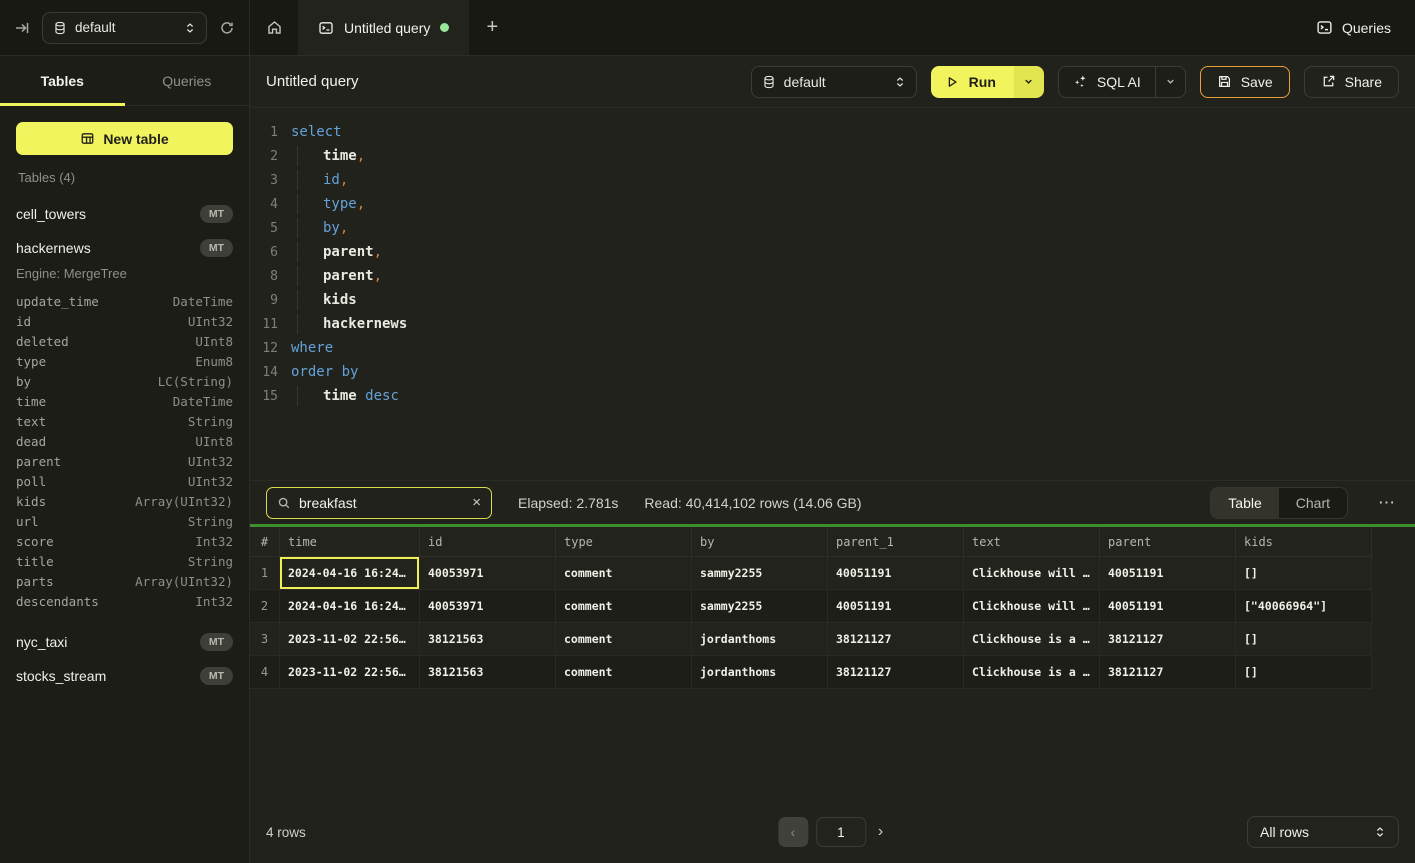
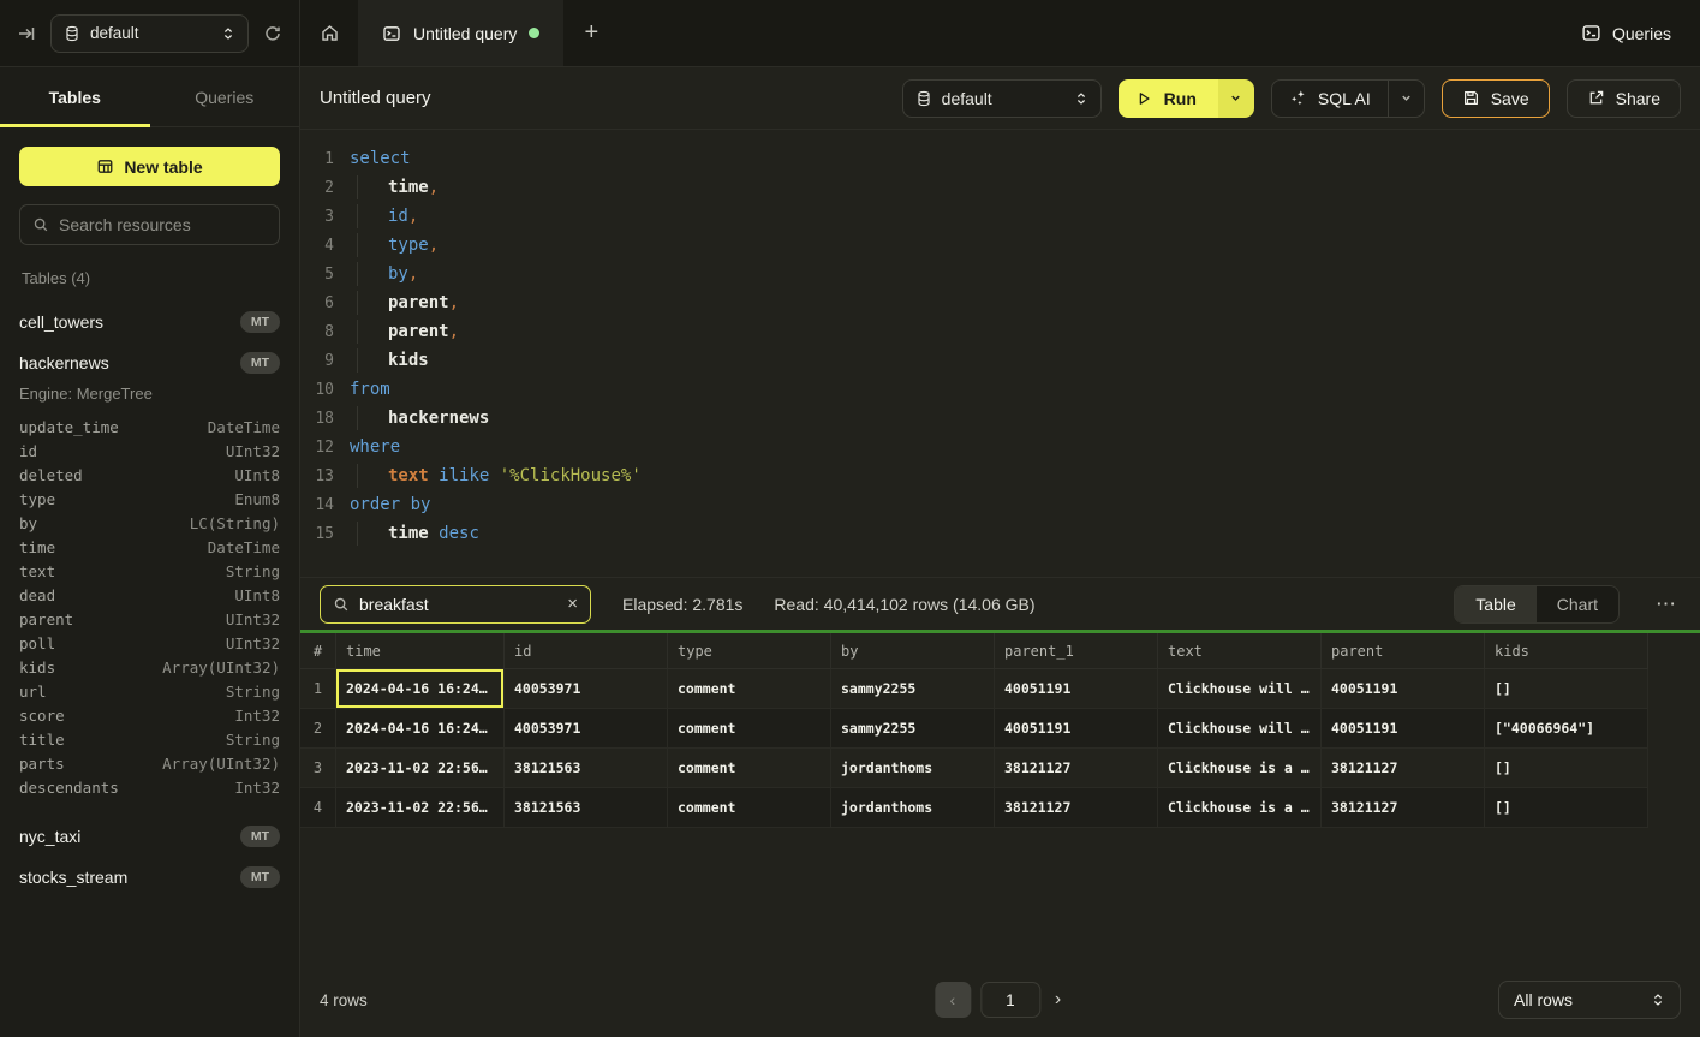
  default
  Untitled query
  +
  Queries
  Tables
  Queries
  New table
+ Search resources
  Tables (4)
  cell_towers
  MT
  hackernews
  MT
  Engine: MergeTree
  update_time
  DateTime
  id
  UInt32
  deleted
  UInt8
  type
  Enum8
  by
  LC(String)
  time
  DateTime
  text
  String
  dead
  UInt8
  parent
  UInt32
  poll
  UInt32
  kids
  Array(UInt32)
  url
  String
  score
  Int32
  title
  String
  parts
  Array(UInt32)
  descendants
  Int32
  nyc_taxi
  MT
  stocks_stream
  MT
  Untitled query
  default
  Run
  SQL AI
  Save
  Share
  1
  select
  2
  time,
  3
  id,
  4
  type,
  5
  by,
  6
  parent,
  8
  parent,
  9
  kids
+ 10
+ from
- 11
+ 18
  hackernews
  12
  where
+ 13
+ text ilike '%ClickHouse%'
  14
  order by
  15
  time desc
  breakfast
  ×
  Elapsed: 2.781s
  Read: 40,414,102 rows (14.06 GB)
  Table
  Chart
  ⋯
  #
  time
  id
  type
  by
  parent_1
  text
  parent
  kids
  1
  2024-04-16 16:24…
  40053971
  comment
  sammy2255
  40051191
  Clickhouse will …
  40051191
  []
  2
  2024-04-16 16:24…
  40053971
  comment
  sammy2255
  40051191
  Clickhouse will …
  40051191
  ["40066964"]
  3
  2023-11-02 22:56…
  38121563
  comment
  jordanthoms
  38121127
  Clickhouse is a …
  38121127
  []
  4
  2023-11-02 22:56…
  38121563
  comment
  jordanthoms
  38121127
  Clickhouse is a …
  38121127
  []
  4 rows
  ‹
  1
  ›
  All rows
